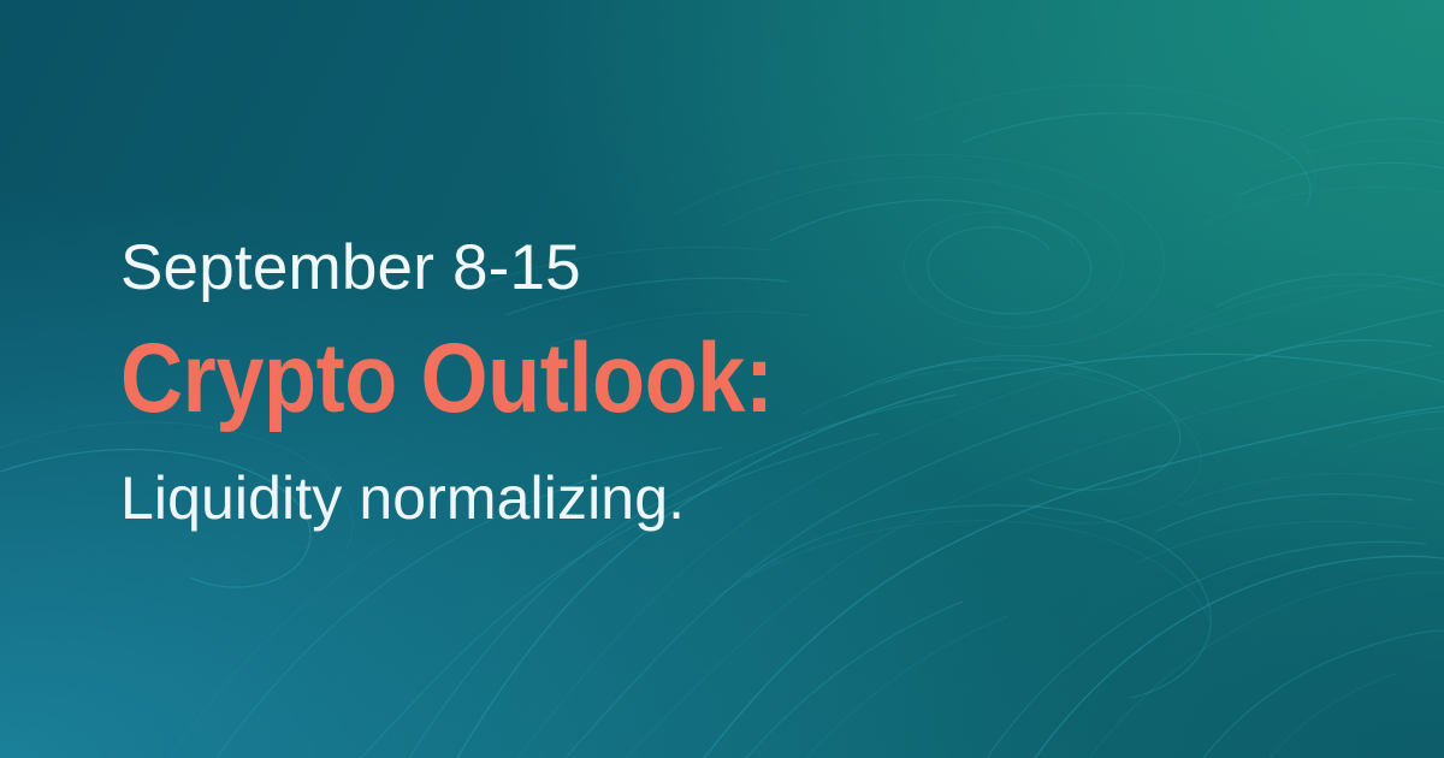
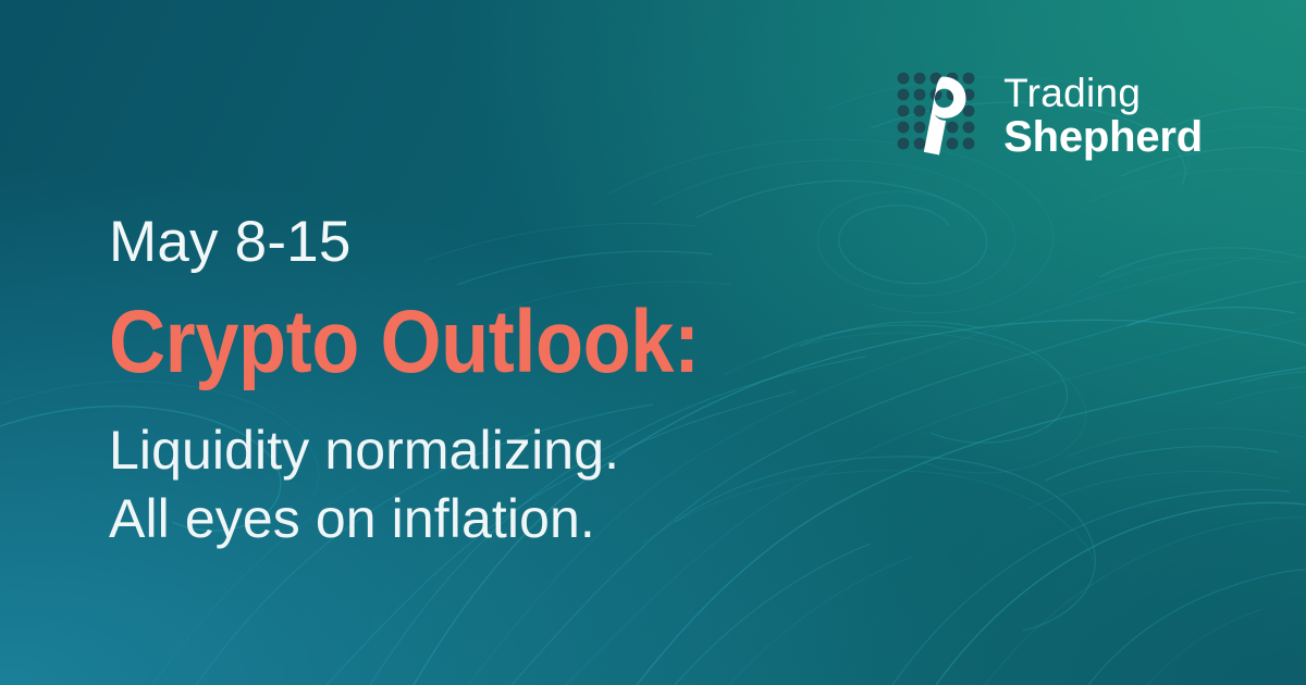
+ Trading
+ Shepherd
- September 8-15
+ May 8-15
  Crypto Outlook:
  Liquidity normalizing.
+ All eyes on inflation.
